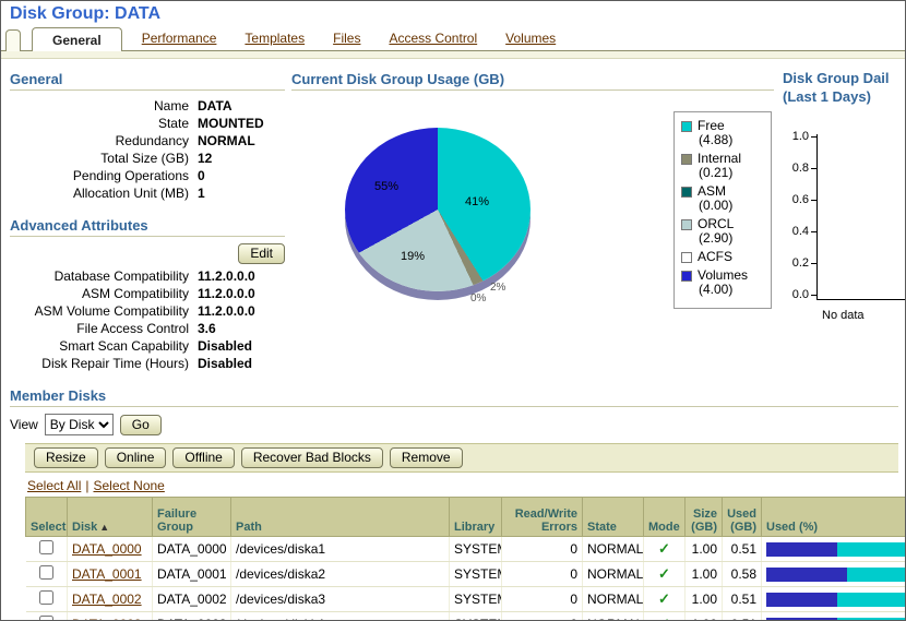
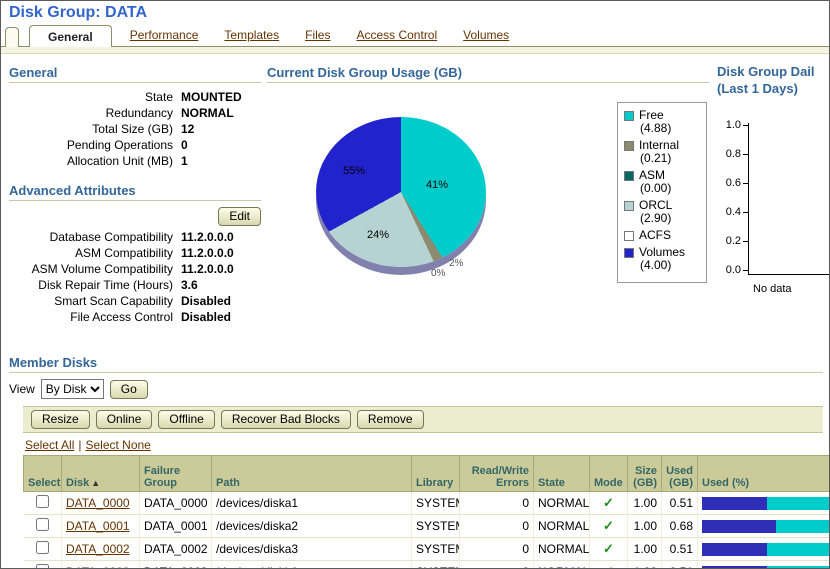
  Disk Group: DATA
  General
  Performance
  Templates
  Files
  Access Control
  Volumes
  General
- Name
- DATA
  State
  MOUNTED
  Redundancy
  NORMAL
  Total Size (GB)
  12
  Pending Operations
  0
  Allocation Unit (MB)
  1
  Advanced Attributes
  Edit
  Database Compatibility
  11.2.0.0.0
  ASM Compatibility
  11.2.0.0.0
  ASM Volume Compatibility
  11.2.0.0.0
- File Access Control
+ Disk Repair Time (Hours)
  3.6
  Smart Scan Capability
  Disabled
- Disk Repair Time (Hours)
+ File Access Control
  Disabled
  Current Disk Group Usage (GB)
  55%
  41%
- 19%
+ 24%
  2%
  0%
  Free
  (4.88)
  Internal
  (0.21)
  ASM
  (0.00)
  ORCL
  (2.90)
  ACFS
  Volumes
  (4.00)
  Disk Group Dail
  (Last 1 Days)
  1.0
  0.8
  0.6
  0.4
  0.2
  0.0
  No data
  Member Disks
  View
  By Disk
  Go
  Resize
  Online
  Offline
  Recover Bad Blocks
  Remove
  Select All | Select None
  Select	Disk ▲	Failure Group	Path	Library	Read/Write Errors	State	Mode	Size (GB)	Used (GB)	Used (%)
  	DATA_0000	DATA_0000	/devices/diska1	SYSTE	0	NORMAL	✓	1.00	0.51
- 	DATA_0001	DATA_0001	/devices/diska2	SYSTE	0	NORMAL	✓	1.00	0.58
+ 	DATA_0001	DATA_0001	/devices/diska2	SYSTE	0	NORMAL	✓	1.00	0.68
  	DATA_0002	DATA_0002	/devices/diska3	SYSTE	0	NORMAL	✓	1.00	0.51
